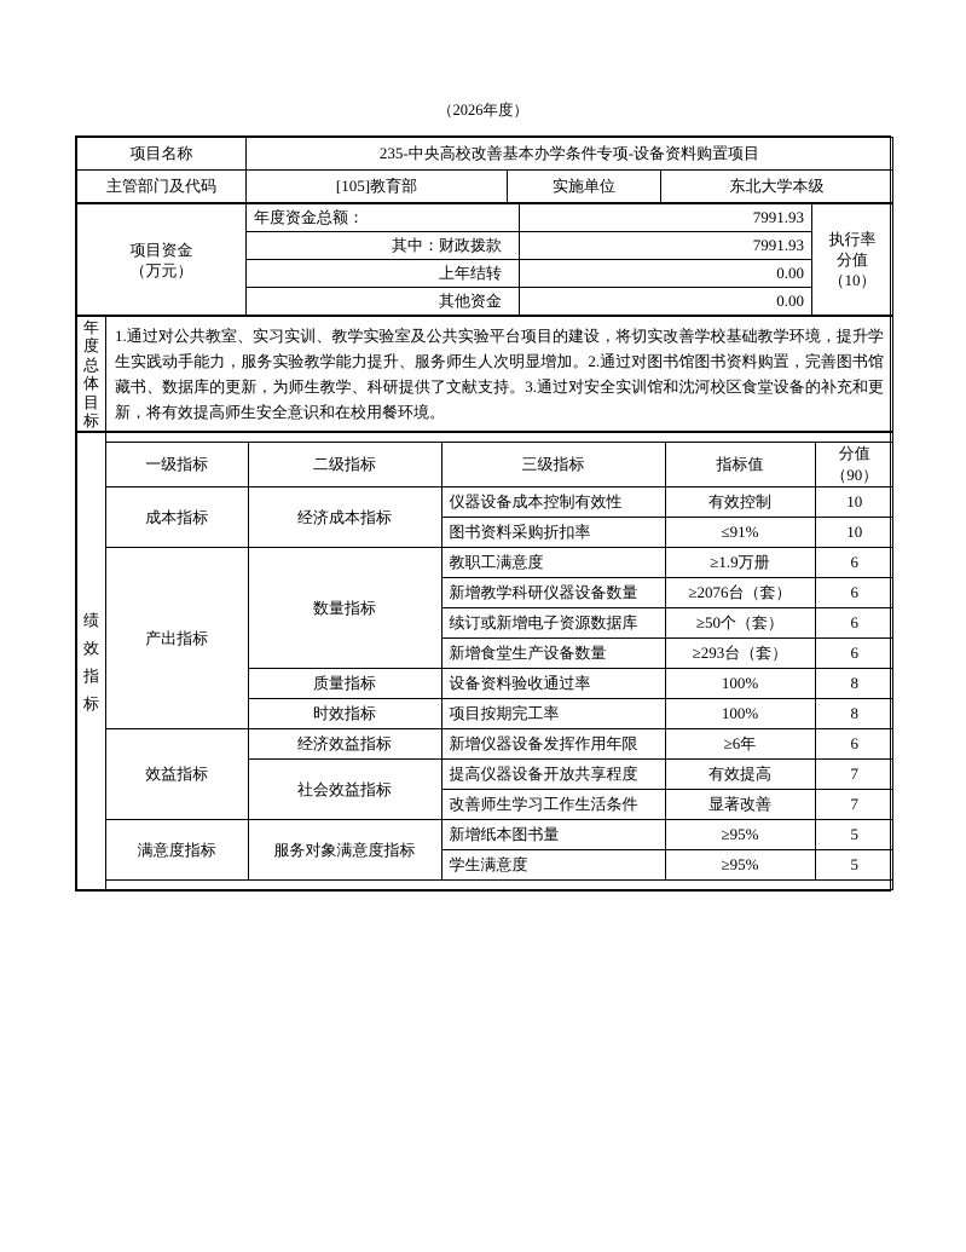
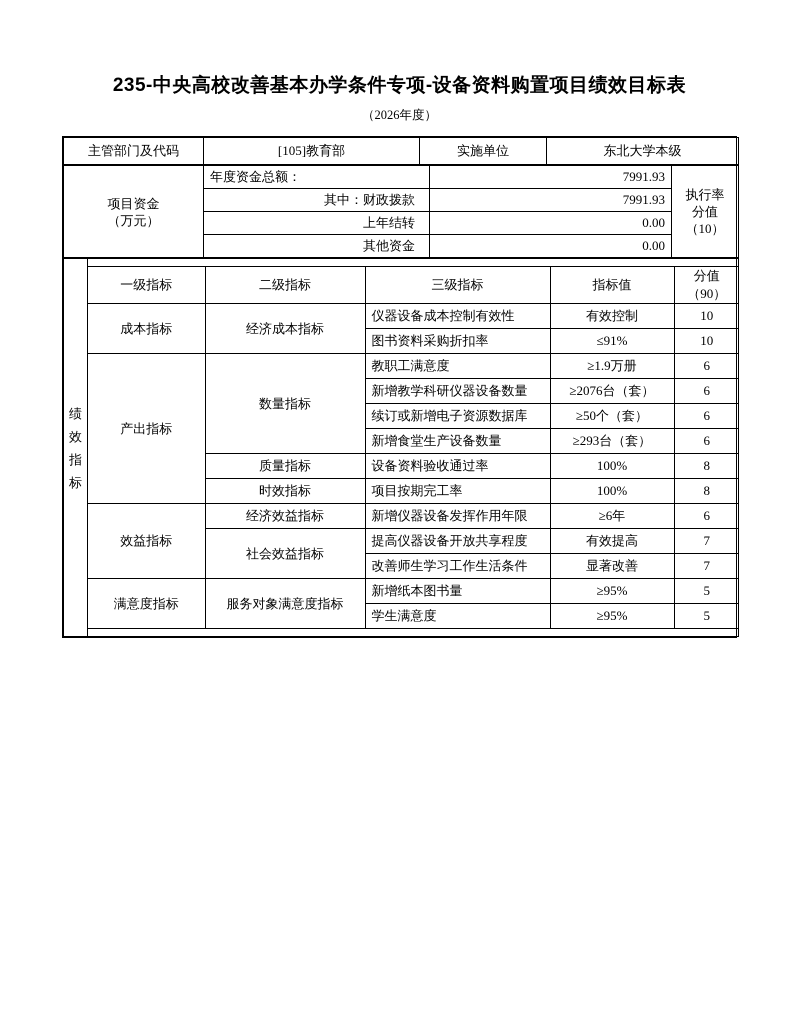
+ 235-中央高校改善基本办学条件专项-设备资料购置项目绩效目标表
  （2026年度）
- 项目名称	235-中央高校改善基本办学条件专项-设备资料购置项目
  主管部门及代码	[105]教育部	实施单位	东北大学本级
  项目资金 （万元）	年度资金总额：	7991.93	执行率 分值 （10）
  其中：财政拨款	7991.93
  上年结转	0.00
  其他资金	0.00
- 年度总体目标	1.通过对公共教室、实习实训、教学实验室及公共实验平台项目的建设，将切实改善学校基础教学环境，提升学生实践动手能力，服务实验教学能力提升、服务师生人次明显增加。2.通过对图书馆图书资料购置，完善图书馆藏书、数据库的更新，为师生教学、科研提供了文献支持。3.通过对安全实训馆和沈河校区食堂设备的补充和更新，将有效提高师生安全意识和在校用餐环境。
  绩效指标
  一级指标	二级指标	三级指标	指标值	分值（90）
  成本指标	经济成本指标	仪器设备成本控制有效性	有效控制	10
  图书资料采购折扣率	≤91%	10
  产出指标	数量指标	教职工满意度	≥1.9万册	6
  新增教学科研仪器设备数量	≥2076台（套）	6
  续订或新增电子资源数据库	≥50个（套）	6
  新增食堂生产设备数量	≥293台（套）	6
  质量指标	设备资料验收通过率	100%	8
  时效指标	项目按期完工率	100%	8
  效益指标	经济效益指标	新增仪器设备发挥作用年限	≥6年	6
  社会效益指标	提高仪器设备开放共享程度	有效提高	7
  改善师生学习工作生活条件	显著改善	7
  满意度指标	服务对象满意度指标	新增纸本图书量	≥95%	5
  学生满意度	≥95%	5
